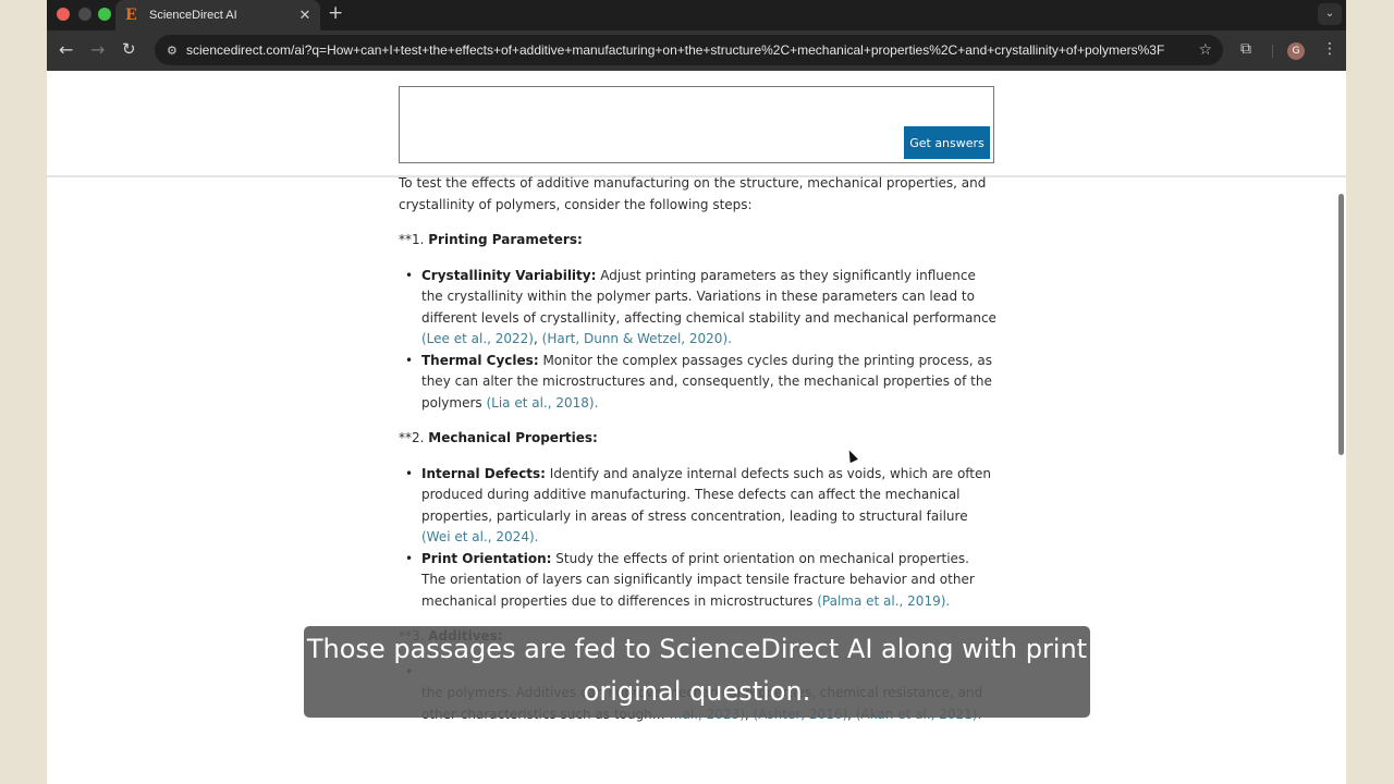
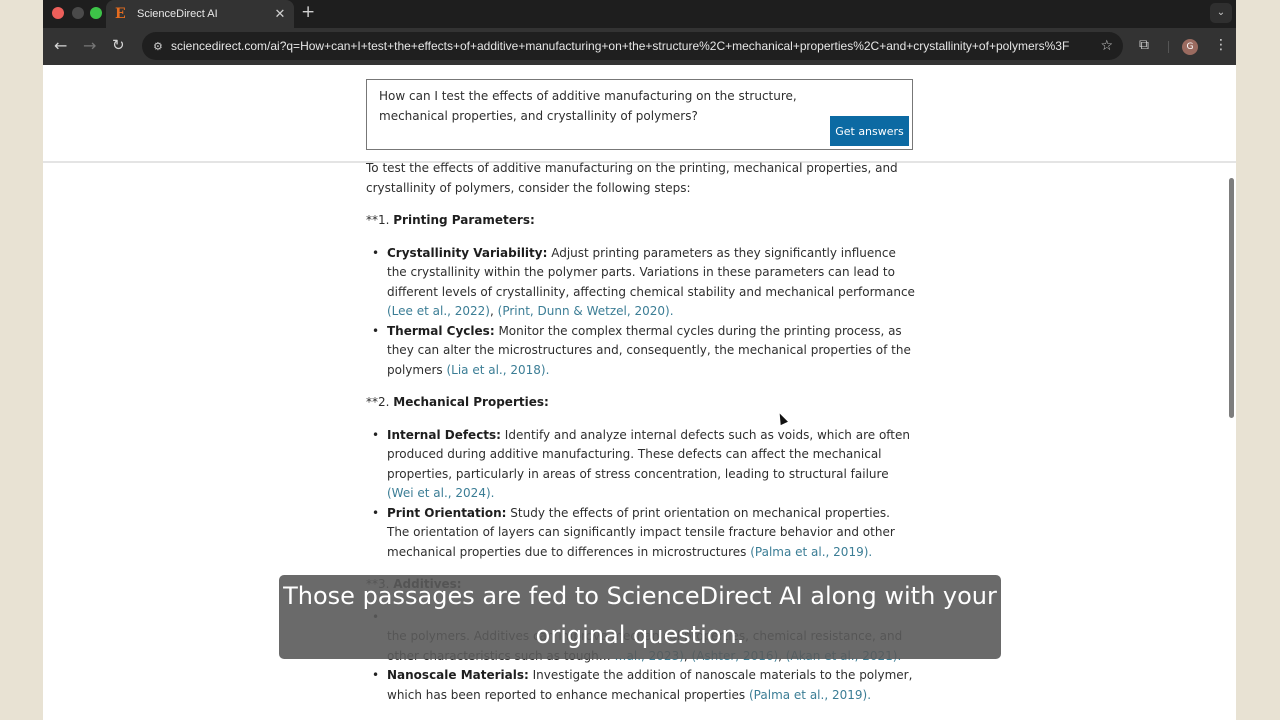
  E
  ScienceDirect AI
  ✕
  +
  ⌄
  ←
  →
  ↻
  ⚙
  sciencedirect.com/ai?q=How+can+I+test+the+effects+of+additive+manufacturing+on+the+structure%2C+mechanical+properties%2C+and+crystallinity+of+polymers%3F
  ☆
  ⧉
  G
  ⋮
+ How can I test the effects of additive manufacturing on the structure, mechanical properties, and crystallinity of polymers?
  Get answers
- To test the effects of additive manufacturing on the structure, mechanical properties, and crystallinity of polymers, consider the following steps:
+ To test the effects of additive manufacturing on the printing, mechanical properties, and crystallinity of polymers, consider the following steps:
  **1. Printing Parameters:
- Crystallinity Variability: Adjust printing parameters as they significantly influence the crystallinity within the polymer parts. Variations in these parameters can lead to different levels of crystallinity, affecting chemical stability and mechanical performance (Lee et al., 2022), (Hart, Dunn & Wetzel, 2020).
+ Crystallinity Variability: Adjust printing parameters as they significantly influence the crystallinity within the polymer parts. Variations in these parameters can lead to different levels of crystallinity, affecting chemical stability and mechanical performance (Lee et al., 2022), (Print, Dunn & Wetzel, 2020).
- Thermal Cycles: Monitor the complex passages cycles during the printing process, as they can alter the microstructures and, consequently, the mechanical properties of the polymers (Lia et al., 2018).
+ Thermal Cycles: Monitor the complex thermal cycles during the printing process, as they can alter the microstructures and, consequently, the mechanical properties of the polymers (Lia et al., 2018).
  **2. Mechanical Properties:
  Internal Defects: Identify and analyze internal defects such as voids, which are often produced during additive manufacturing. These defects can affect the mechanical properties, particularly in areas of stress concentration, leading to structural failure (Wei et al., 2024).
  Print Orientation: Study the effects of print orientation on mechanical properties. The orientation of layers can significantly impact tensile fracture behavior and other mechanical properties due to differences in microstructures (Palma et al., 2019).
+ Nanoscale Materials: Investigate the addition of nanoscale materials to the polymer, which has been reported to enhance mechanical properties (Palma et al., 2019).
- Those passages are fed to ScienceDirect AI along with print original question.
+ Those passages are fed to ScienceDirect AI along with your original question.
